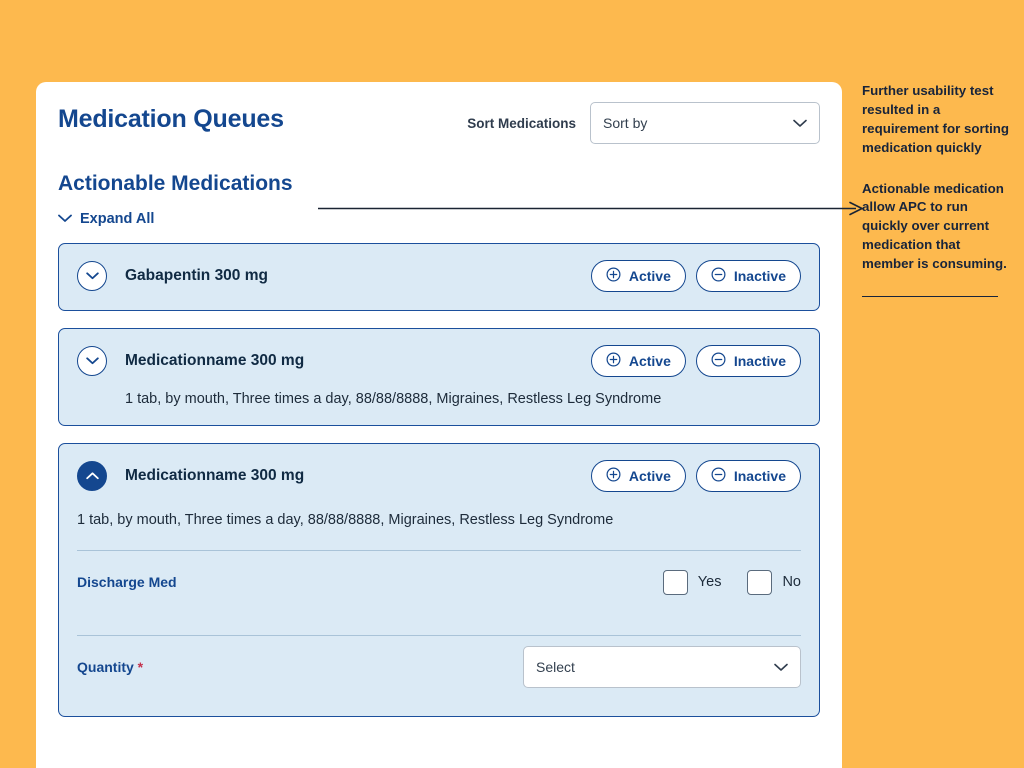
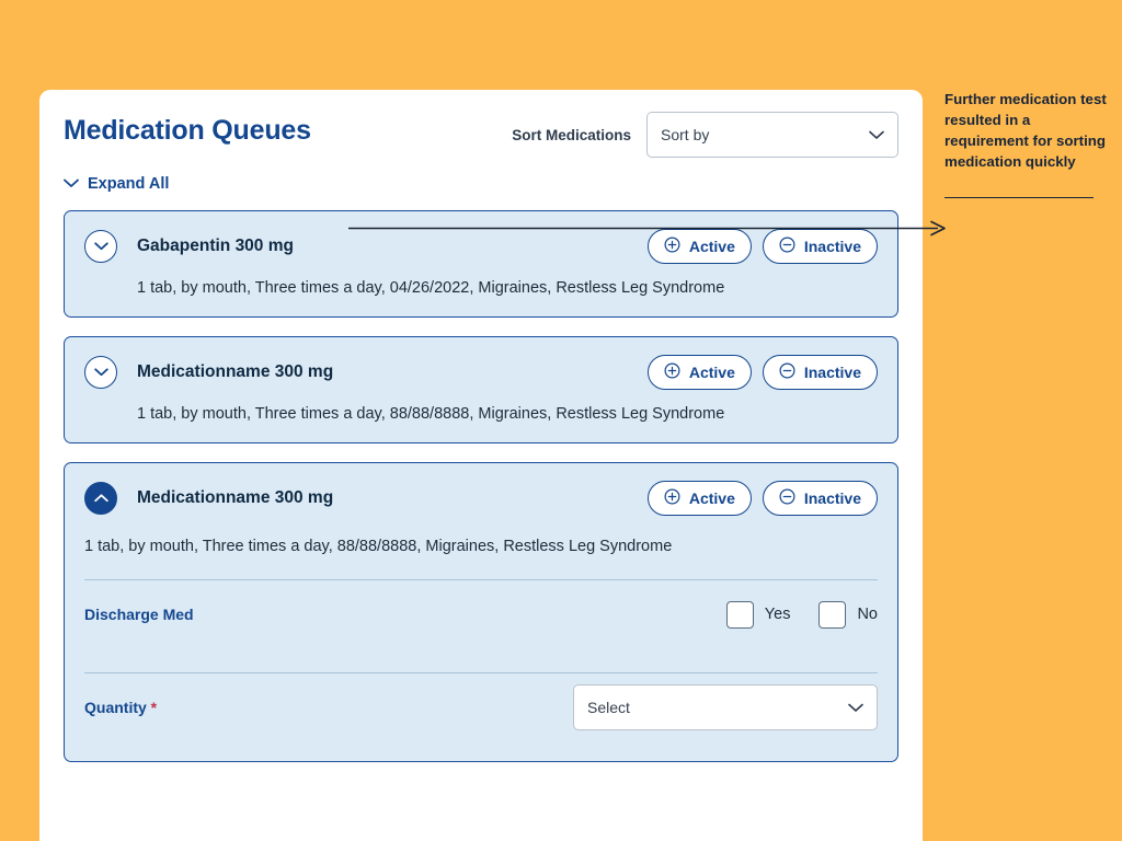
  Medication Queues
  Sort Medications
  Sort by
- Actionable Medications
  Expand All
  Gabapentin 300 mg
  Active
  Inactive
+ 1 tab, by mouth, Three times a day, 04/26/2022, Migraines, Restless Leg Syndrome
  Medicationname 300 mg
  Active
  Inactive
  1 tab, by mouth, Three times a day, 88/88/8888, Migraines, Restless Leg Syndrome
  Medicationname 300 mg
  Active
  Inactive
  1 tab, by mouth, Three times a day, 88/88/8888, Migraines, Restless Leg Syndrome
  Discharge Med
  Yes
  No
  Quantity *
  Select
- Further usability test resulted in a requirement for sorting medication quickly
+ Further medication test resulted in a requirement for sorting medication quickly
- Actionable medication allow APC to run quickly over current medication that member is consuming.
